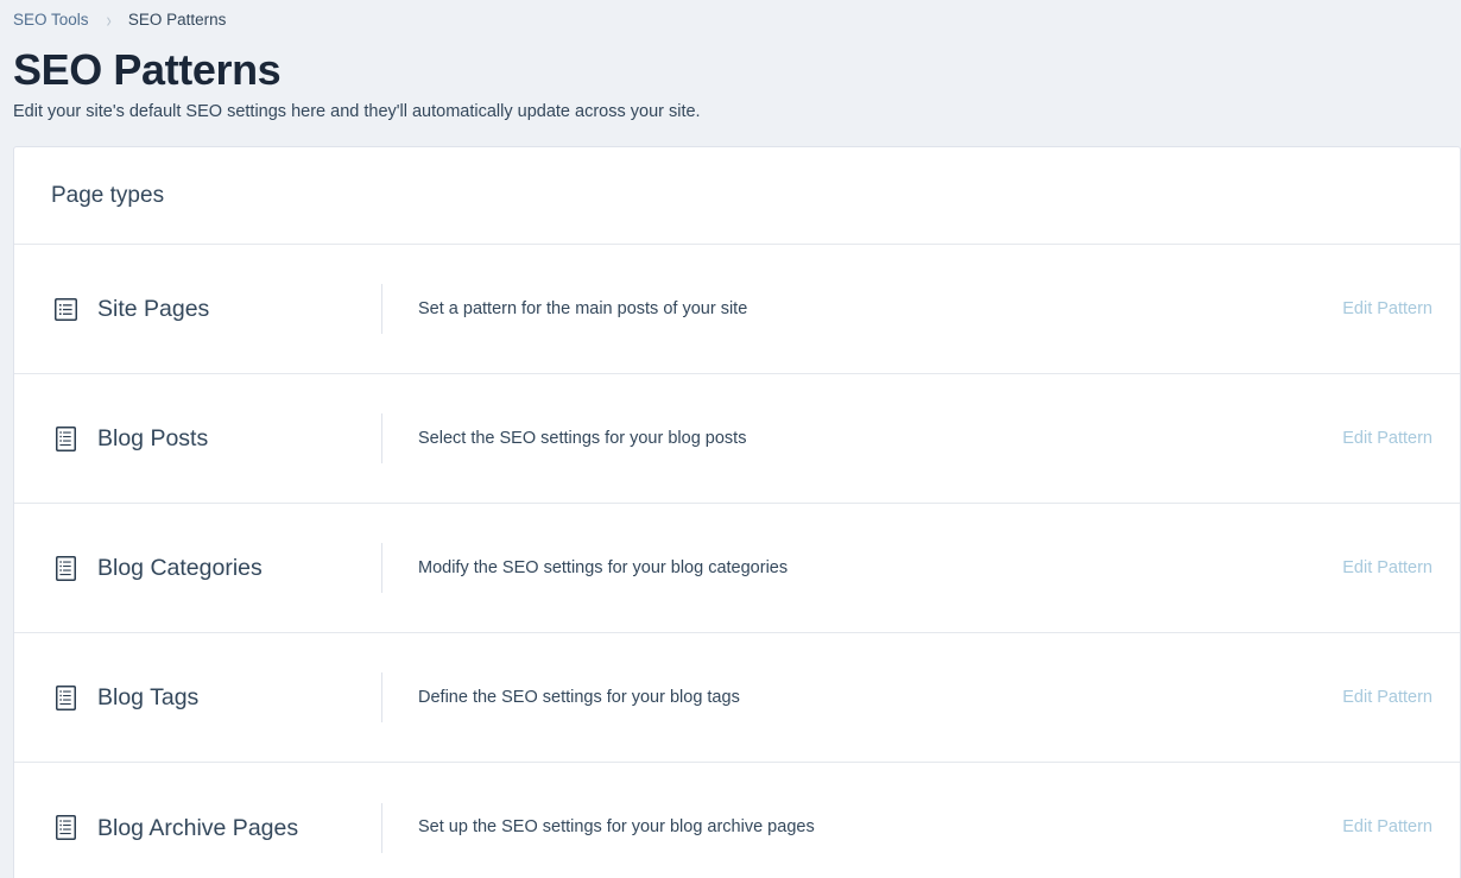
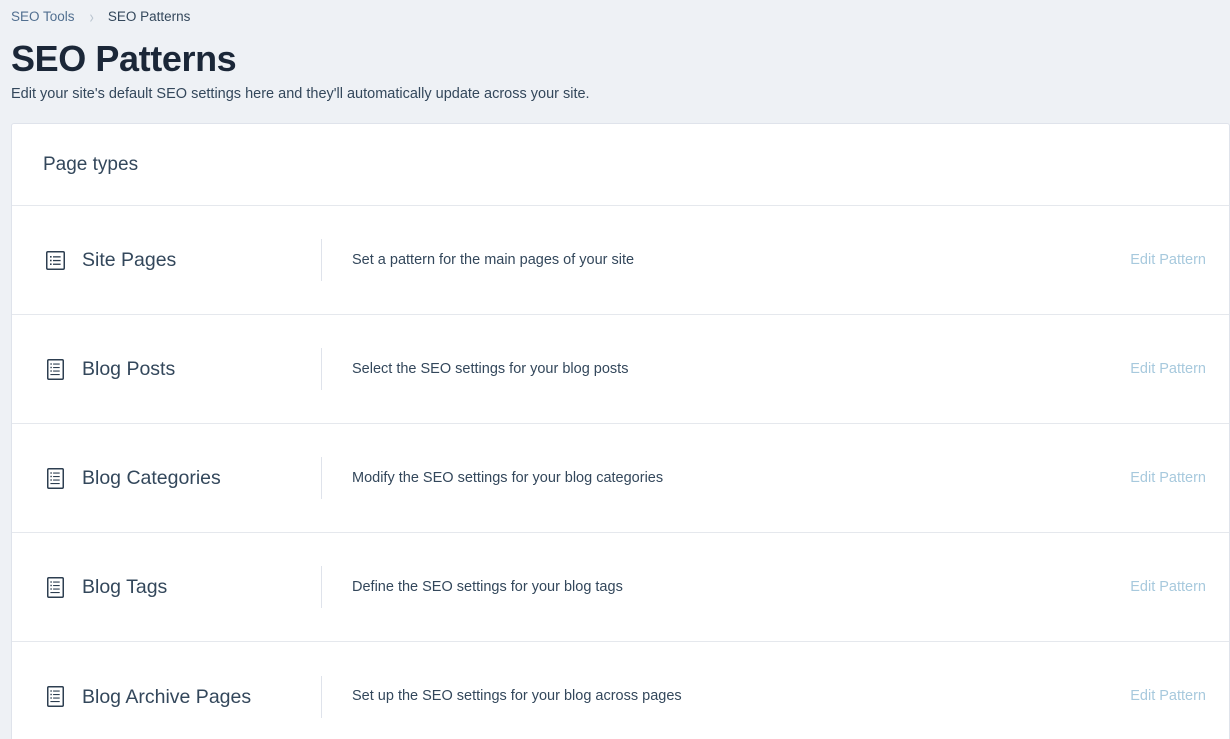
  SEO Tools
  ›
  SEO Patterns
  SEO Patterns
  Edit your site's default SEO settings here and they'll automatically update across your site.
  Page types
  Site Pages
- Set a pattern for the main posts of your site
+ Set a pattern for the main pages of your site
  Edit Pattern
  Blog Posts
  Select the SEO settings for your blog posts
  Edit Pattern
  Blog Categories
  Modify the SEO settings for your blog categories
  Edit Pattern
  Blog Tags
  Define the SEO settings for your blog tags
  Edit Pattern
  Blog Archive Pages
- Set up the SEO settings for your blog archive pages
+ Set up the SEO settings for your blog across pages
  Edit Pattern
